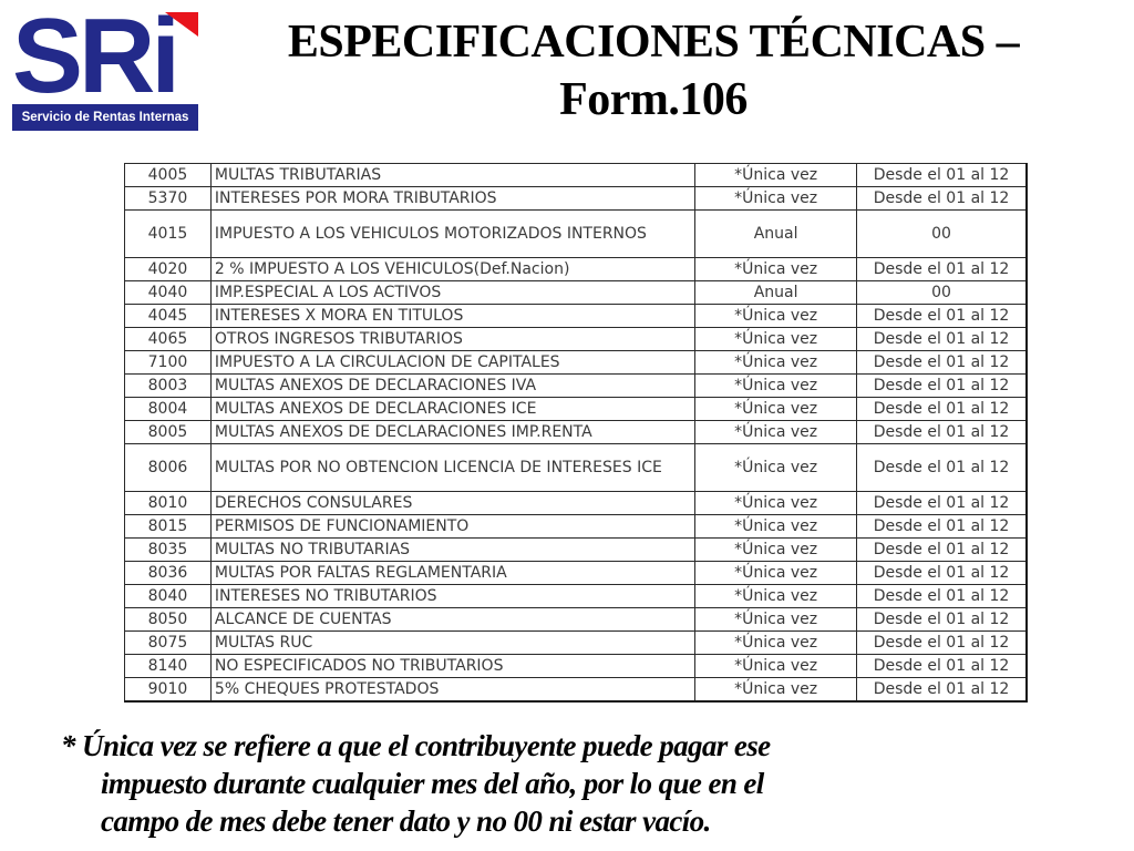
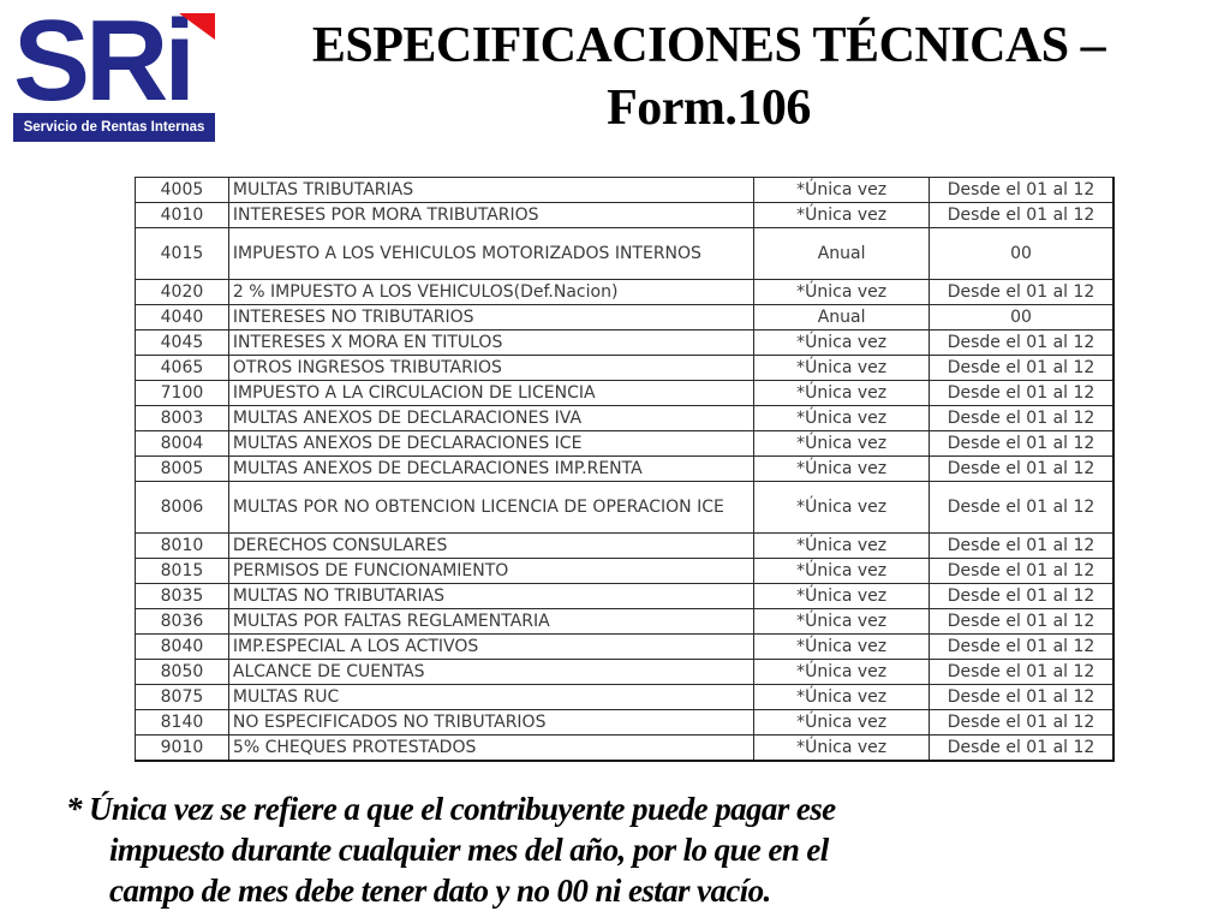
  SRi
  Servicio de Rentas Internas
  ESPECIFICACIONES TÉCNICAS –
  Form.106
  4005	MULTAS TRIBUTARIAS	*Única vez	Desde el 01 al 12
- 5370	INTERESES POR MORA TRIBUTARIOS	*Única vez	Desde el 01 al 12
+ 4010	INTERESES POR MORA TRIBUTARIOS	*Única vez	Desde el 01 al 12
  4015	IMPUESTO A LOS VEHICULOS MOTORIZADOS INTERNOS	Anual	00
  4020	2 % IMPUESTO A LOS VEHICULOS(Def.Nacion)	*Única vez	Desde el 01 al 12
- 4040	IMP.ESPECIAL A LOS ACTIVOS	Anual	00
+ 4040	INTERESES NO TRIBUTARIOS	Anual	00
  4045	INTERESES X MORA EN TITULOS	*Única vez	Desde el 01 al 12
  4065	OTROS INGRESOS TRIBUTARIOS	*Única vez	Desde el 01 al 12
- 7100	IMPUESTO A LA CIRCULACION DE CAPITALES	*Única vez	Desde el 01 al 12
+ 7100	IMPUESTO A LA CIRCULACION DE LICENCIA	*Única vez	Desde el 01 al 12
  8003	MULTAS ANEXOS DE DECLARACIONES IVA	*Única vez	Desde el 01 al 12
  8004	MULTAS ANEXOS DE DECLARACIONES ICE	*Única vez	Desde el 01 al 12
  8005	MULTAS ANEXOS DE DECLARACIONES IMP.RENTA	*Única vez	Desde el 01 al 12
- 8006	MULTAS POR NO OBTENCION LICENCIA DE INTERESES ICE	*Única vez	Desde el 01 al 12
+ 8006	MULTAS POR NO OBTENCION LICENCIA DE OPERACION ICE	*Única vez	Desde el 01 al 12
  8010	DERECHOS CONSULARES	*Única vez	Desde el 01 al 12
  8015	PERMISOS DE FUNCIONAMIENTO	*Única vez	Desde el 01 al 12
  8035	MULTAS NO TRIBUTARIAS	*Única vez	Desde el 01 al 12
  8036	MULTAS POR FALTAS REGLAMENTARIA	*Única vez	Desde el 01 al 12
- 8040	INTERESES NO TRIBUTARIOS	*Única vez	Desde el 01 al 12
+ 8040	IMP.ESPECIAL A LOS ACTIVOS	*Única vez	Desde el 01 al 12
  8050	ALCANCE DE CUENTAS	*Única vez	Desde el 01 al 12
  8075	MULTAS RUC	*Única vez	Desde el 01 al 12
  8140	NO ESPECIFICADOS NO TRIBUTARIOS	*Única vez	Desde el 01 al 12
  9010	5% CHEQUES PROTESTADOS	*Única vez	Desde el 01 al 12
  * Única vez se refiere a que el contribuyente puede pagar ese
  impuesto durante cualquier mes del año, por lo que en el
  campo de mes debe tener dato y no 00 ni estar vacío.
